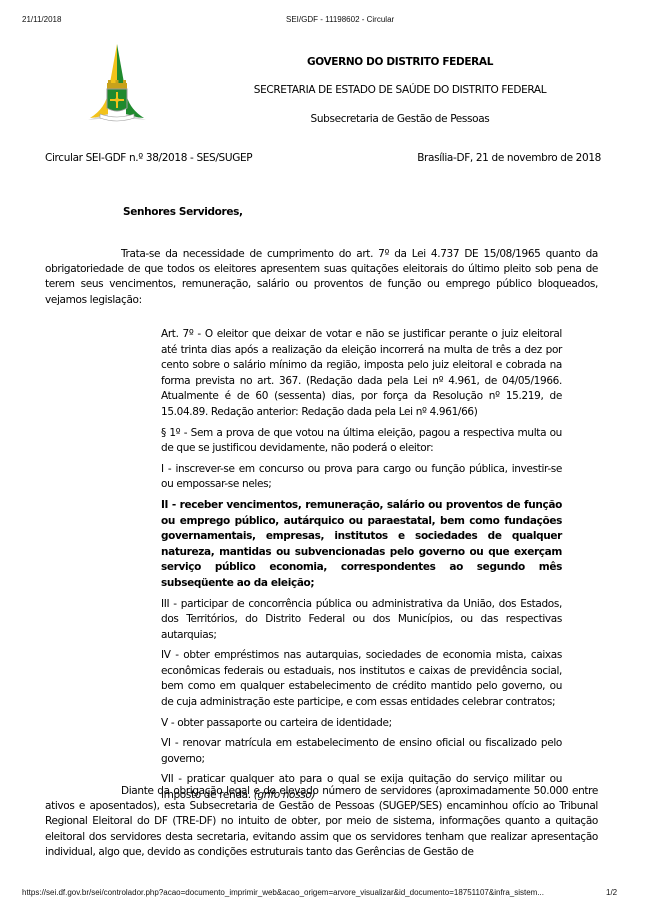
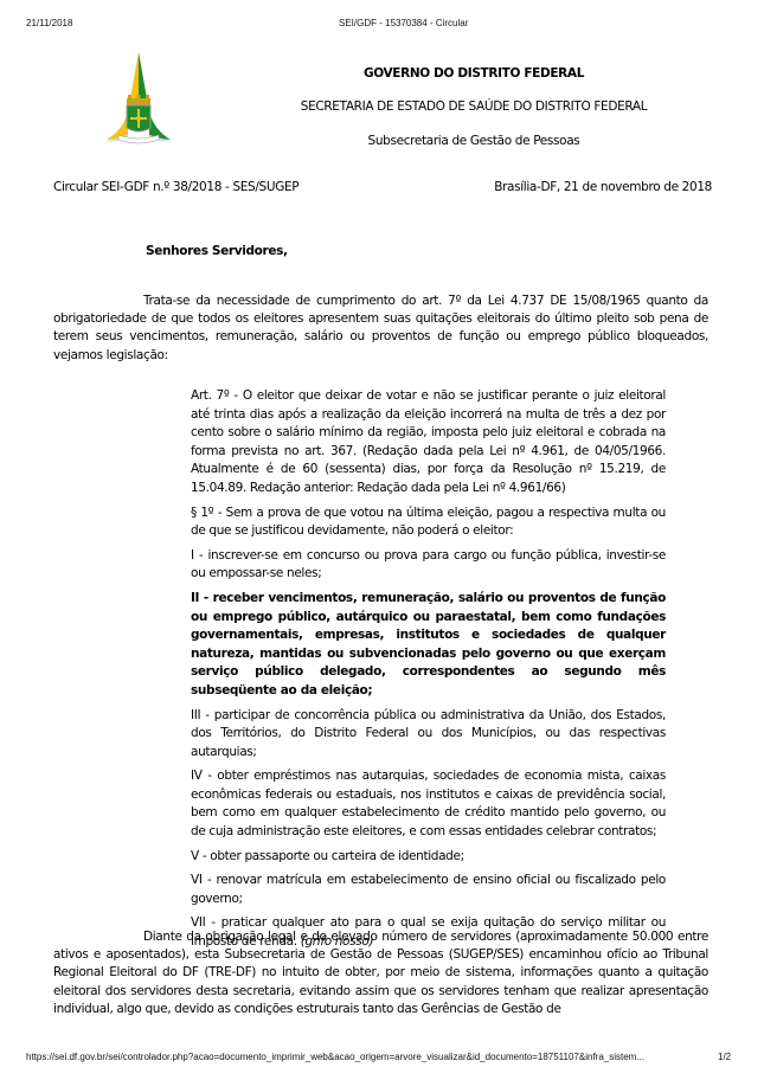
  21/11/2018
- SEI/GDF - 11198602 - Circular
+ SEI/GDF - 15370384 - Circular
  GOVERNO DO DISTRITO FEDERAL
  SECRETARIA DE ESTADO DE SAÚDE DO DISTRITO FEDERAL
  Subsecretaria de Gestão de Pessoas
  Circular SEI-GDF n.º 38/2018 - SES/SUGEP
  Brasília-DF, 21 de novembro de 2018
  Senhores Servidores,
  Trata-se da necessidade de cumprimento do art. 7º da Lei 4.737 DE 15/08/1965 quanto da obrigatoriedade de que todos os eleitores apresentem suas quitações eleitorais do último pleito sob pena de terem seus vencimentos, remuneração, salário ou proventos de função ou emprego público bloqueados, vejamos legislação:
  Art. 7º - O eleitor que deixar de votar e não se justificar perante o juiz eleitoral até trinta dias após a realização da eleição incorrerá na multa de três a dez por cento sobre o salário mínimo da região, imposta pelo juiz eleitoral e cobrada na forma prevista no art. 367. (Redação dada pela Lei nº 4.961, de 04/05/1966. Atualmente é de 60 (sessenta) dias, por força da Resolução nº 15.219, de 15.04.89. Redação anterior: Redação dada pela Lei nº 4.961/66)
  § 1º - Sem a prova de que votou na última eleição, pagou a respectiva multa ou de que se justificou devidamente, não poderá o eleitor:
  I - inscrever-se em concurso ou prova para cargo ou função pública, investir-se ou empossar-se neles;
- II - receber vencimentos, remuneração, salário ou proventos de função ou emprego público, autárquico ou paraestatal, bem como fundações governamentais, empresas, institutos e sociedades de qualquer natureza, mantidas ou subvencionadas pelo governo ou que exerçam serviço público economia, correspondentes ao segundo mês subseqüente ao da eleição;
+ II - receber vencimentos, remuneração, salário ou proventos de função ou emprego público, autárquico ou paraestatal, bem como fundações governamentais, empresas, institutos e sociedades de qualquer natureza, mantidas ou subvencionadas pelo governo ou que exerçam serviço público delegado, correspondentes ao segundo mês subseqüente ao da eleição;
  III - participar de concorrência pública ou administrativa da União, dos Estados, dos Territórios, do Distrito Federal ou dos Municípios, ou das respectivas autarquias;
- IV - obter empréstimos nas autarquias, sociedades de economia mista, caixas econômicas federais ou estaduais, nos institutos e caixas de previdência social, bem como em qualquer estabelecimento de crédito mantido pelo governo, ou de cuja administração este participe, e com essas entidades celebrar contratos;
+ IV - obter empréstimos nas autarquias, sociedades de economia mista, caixas econômicas federais ou estaduais, nos institutos e caixas de previdência social, bem como em qualquer estabelecimento de crédito mantido pelo governo, ou de cuja administração este eleitores, e com essas entidades celebrar contratos;
  V - obter passaporte ou carteira de identidade;
  VI - renovar matrícula em estabelecimento de ensino oficial ou fiscalizado pelo governo;
  VII - praticar qualquer ato para o qual se exija quitação do serviço militar ou imposto de renda. (grifo nosso)
  Diante da obrigação legal e do elevado número de servidores (aproximadamente 50.000 entre ativos e aposentados), esta Subsecretaria de Gestão de Pessoas (SUGEP/SES) encaminhou ofício ao Tribunal Regional Eleitoral do DF (TRE-DF) no intuito de obter, por meio de sistema, informações quanto a quitação eleitoral dos servidores desta secretaria, evitando assim que os servidores tenham que realizar apresentação individual, algo que, devido as condições estruturais tanto das Gerências de Gestão de
  https://sei.df.gov.br/sei/controlador.php?acao=documento_imprimir_web&acao_origem=arvore_visualizar&id_documento=18751107&infra_sistem...
  1/2
